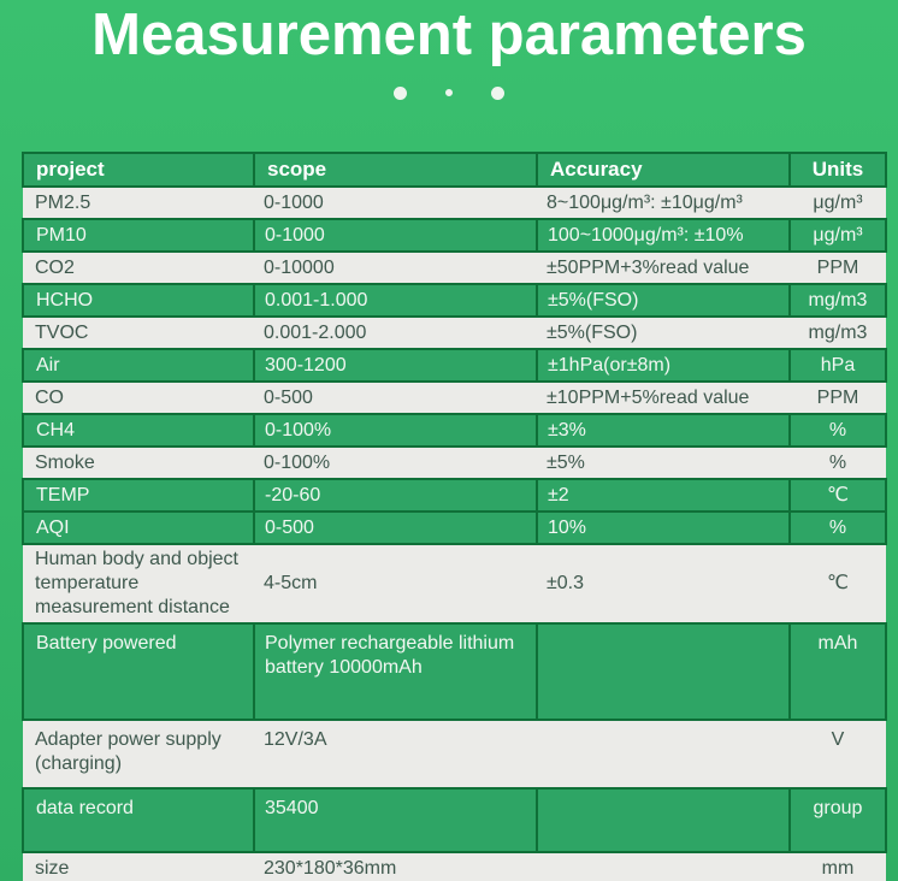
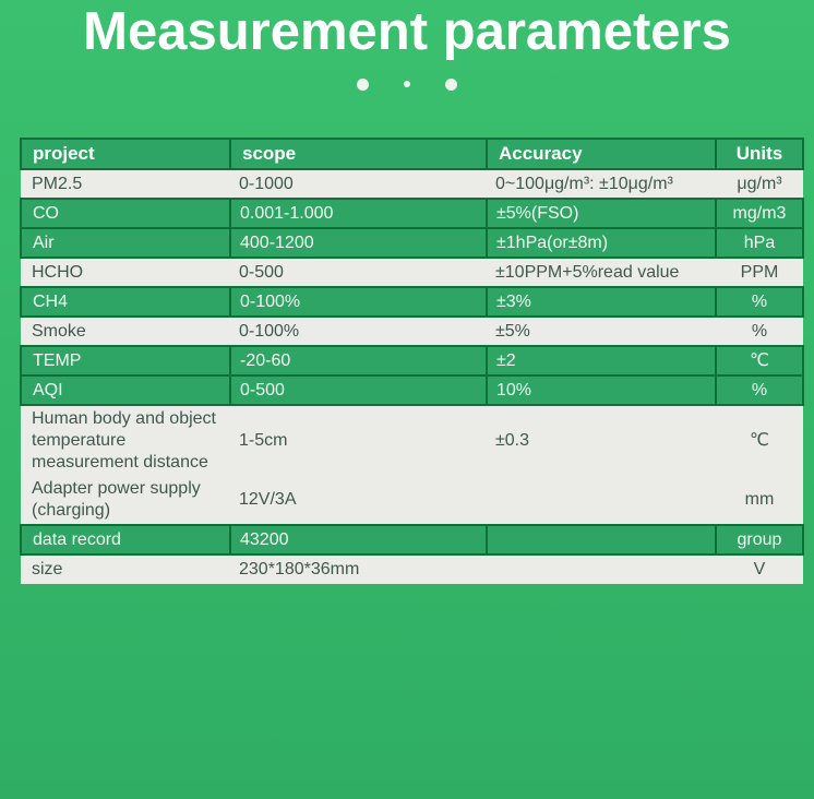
  Measurement parameters
  project	scope	Accuracy	Units
- PM2.5	0-1000	8~100μg/m³: ±10μg/m³	μg/m³
+ PM2.5	0-1000	0~100μg/m³: ±10μg/m³	μg/m³
- PM10	0-1000	100~1000μg/m³: ±10%	μg/m³
- CO2	0-10000	±50PPM+3%read value	PPM
- HCHO	0.001-1.000	±5%(FSO)	mg/m3
+ CO	0.001-1.000	±5%(FSO)	mg/m3
- TVOC	0.001-2.000	±5%(FSO)	mg/m3
- Air	300-1200	±1hPa(or±8m)	hPa
+ Air	400-1200	±1hPa(or±8m)	hPa
- CO	0-500	±10PPM+5%read value	PPM
+ HCHO	0-500	±10PPM+5%read value	PPM
  CH4	0-100%	±3%	%
  Smoke	0-100%	±5%	%
  TEMP	-20-60	±2	℃
  AQI	0-500	10%	%
- Human body and object temperature measurement distance	4-5cm	±0.3	℃
+ Human body and object temperature measurement distance	1-5cm	±0.3	℃
- Battery powered	Polymer rechargeable lithium battery 10000mAh		mAh
- Adapter power supply (charging)	12V/3A		V
+ Adapter power supply (charging)	12V/3A		mm
- data record	35400		group
+ data record	43200		group
- size	230*180*36mm		mm
+ size	230*180*36mm		V
